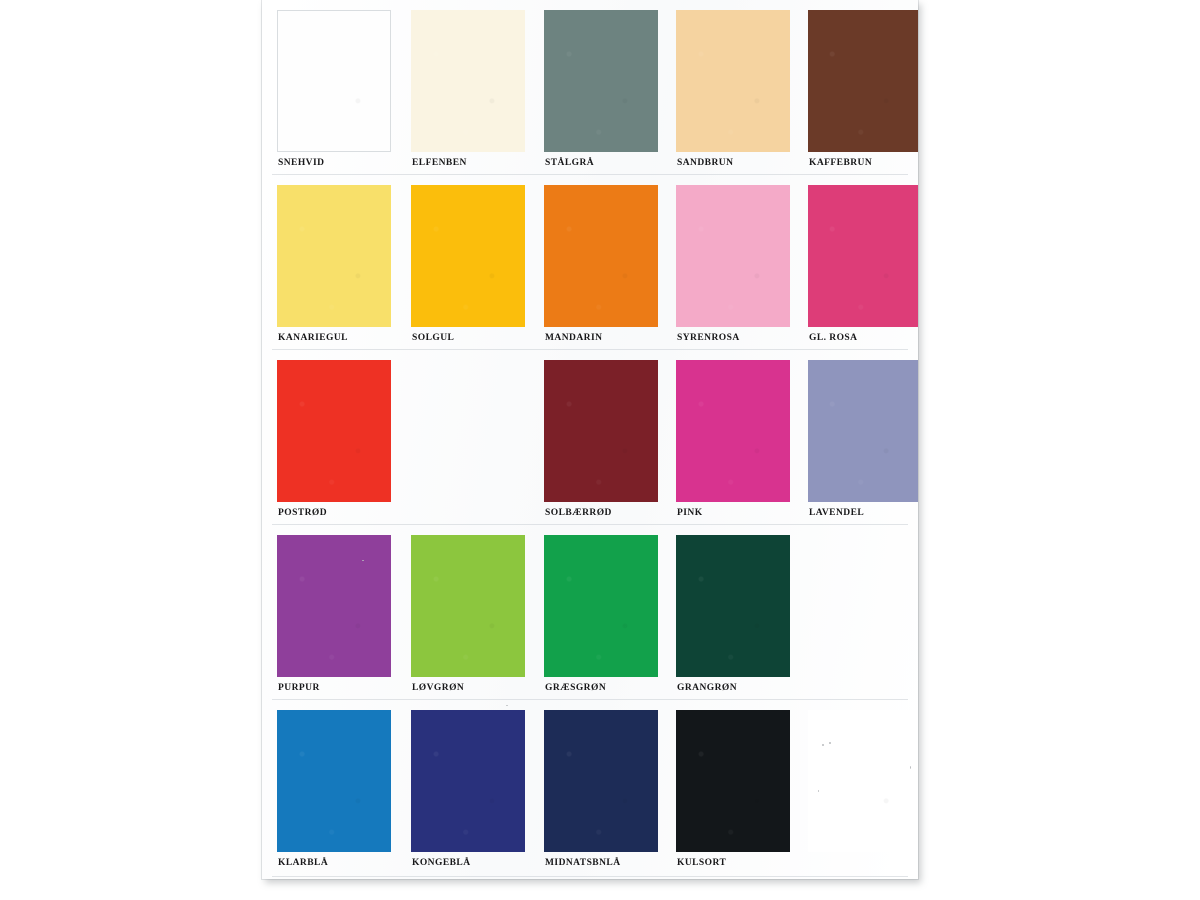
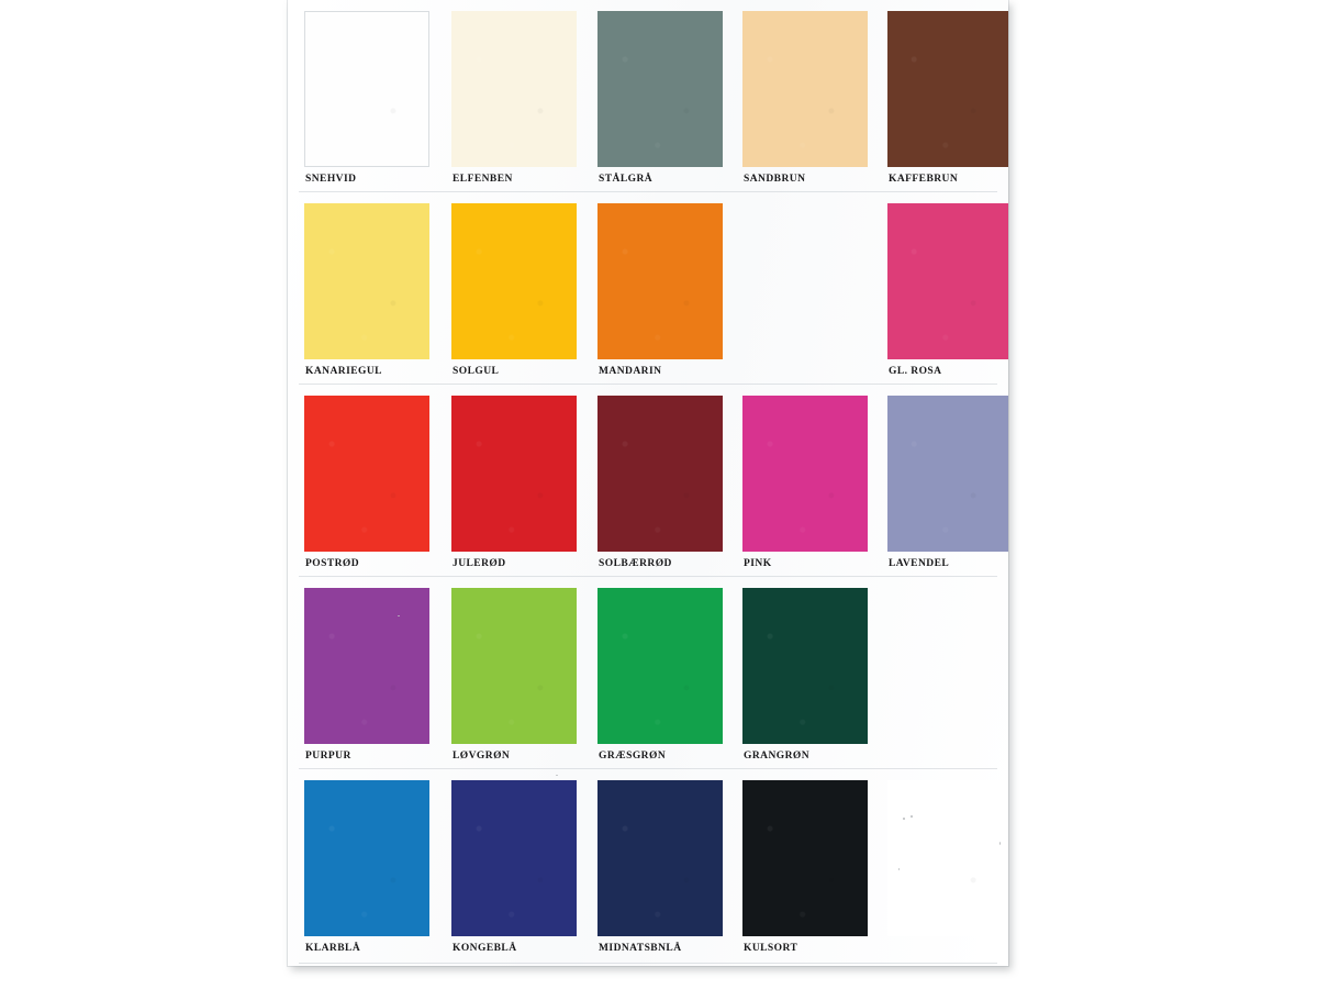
  SNEHVID
  ELFENBEN
  STÅLGRÅ
  SANDBRUN
  KAFFEBRUN
  KANARIEGUL
  SOLGUL
  MANDARIN
- SYRENROSA
  GL. ROSA
  POSTRØD
+ JULERØD
  SOLBÆRRØD
  PINK
  LAVENDEL
  PURPUR
  LØVGRØN
  GRÆSGRØN
  GRANGRØN
  KLARBLÅ
  KONGEBLÅ
  MIDNATSBNLÅ
  KULSORT
